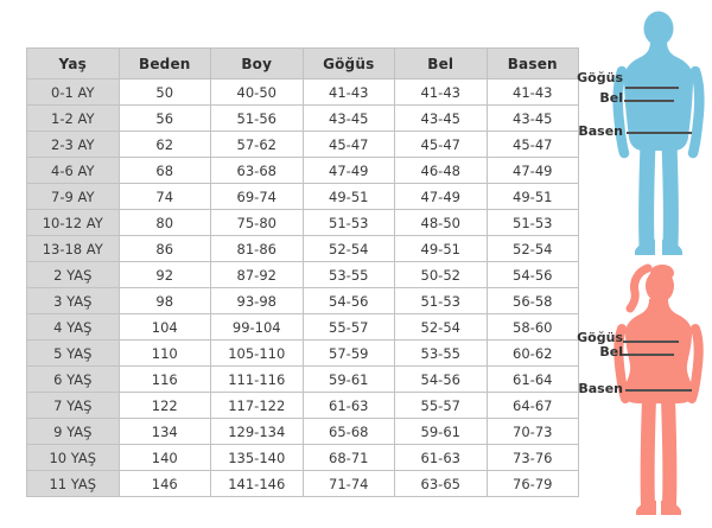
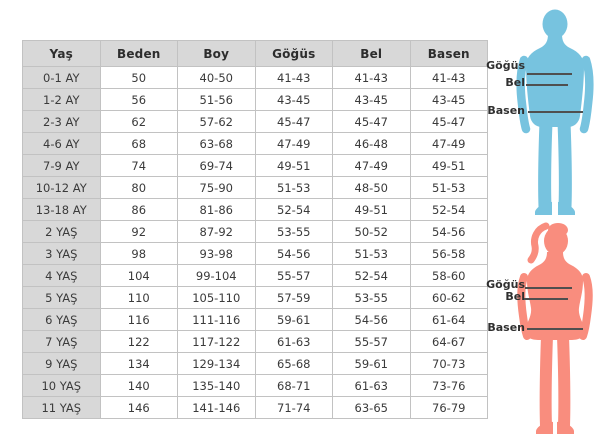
  Yaş	Beden	Boy	Göğüs	Bel	Basen
  0-1 AY	50	40-50	41-43	41-43	41-43
  1-2 AY	56	51-56	43-45	43-45	43-45
  2-3 AY	62	57-62	45-47	45-47	45-47
  4-6 AY	68	63-68	47-49	46-48	47-49
  7-9 AY	74	69-74	49-51	47-49	49-51
- 10-12 AY	80	75-80	51-53	48-50	51-53
+ 10-12 AY	80	75-90	51-53	48-50	51-53
  13-18 AY	86	81-86	52-54	49-51	52-54
  2 YAŞ	92	87-92	53-55	50-52	54-56
  3 YAŞ	98	93-98	54-56	51-53	56-58
  4 YAŞ	104	99-104	55-57	52-54	58-60
  5 YAŞ	110	105-110	57-59	53-55	60-62
  6 YAŞ	116	111-116	59-61	54-56	61-64
  7 YAŞ	122	117-122	61-63	55-57	64-67
  9 YAŞ	134	129-134	65-68	59-61	70-73
  10 YAŞ	140	135-140	68-71	61-63	73-76
  11 YAŞ	146	141-146	71-74	63-65	76-79
  Göğüs
  Bel
  Basen
  Göğüs
  Bel
  Basen
